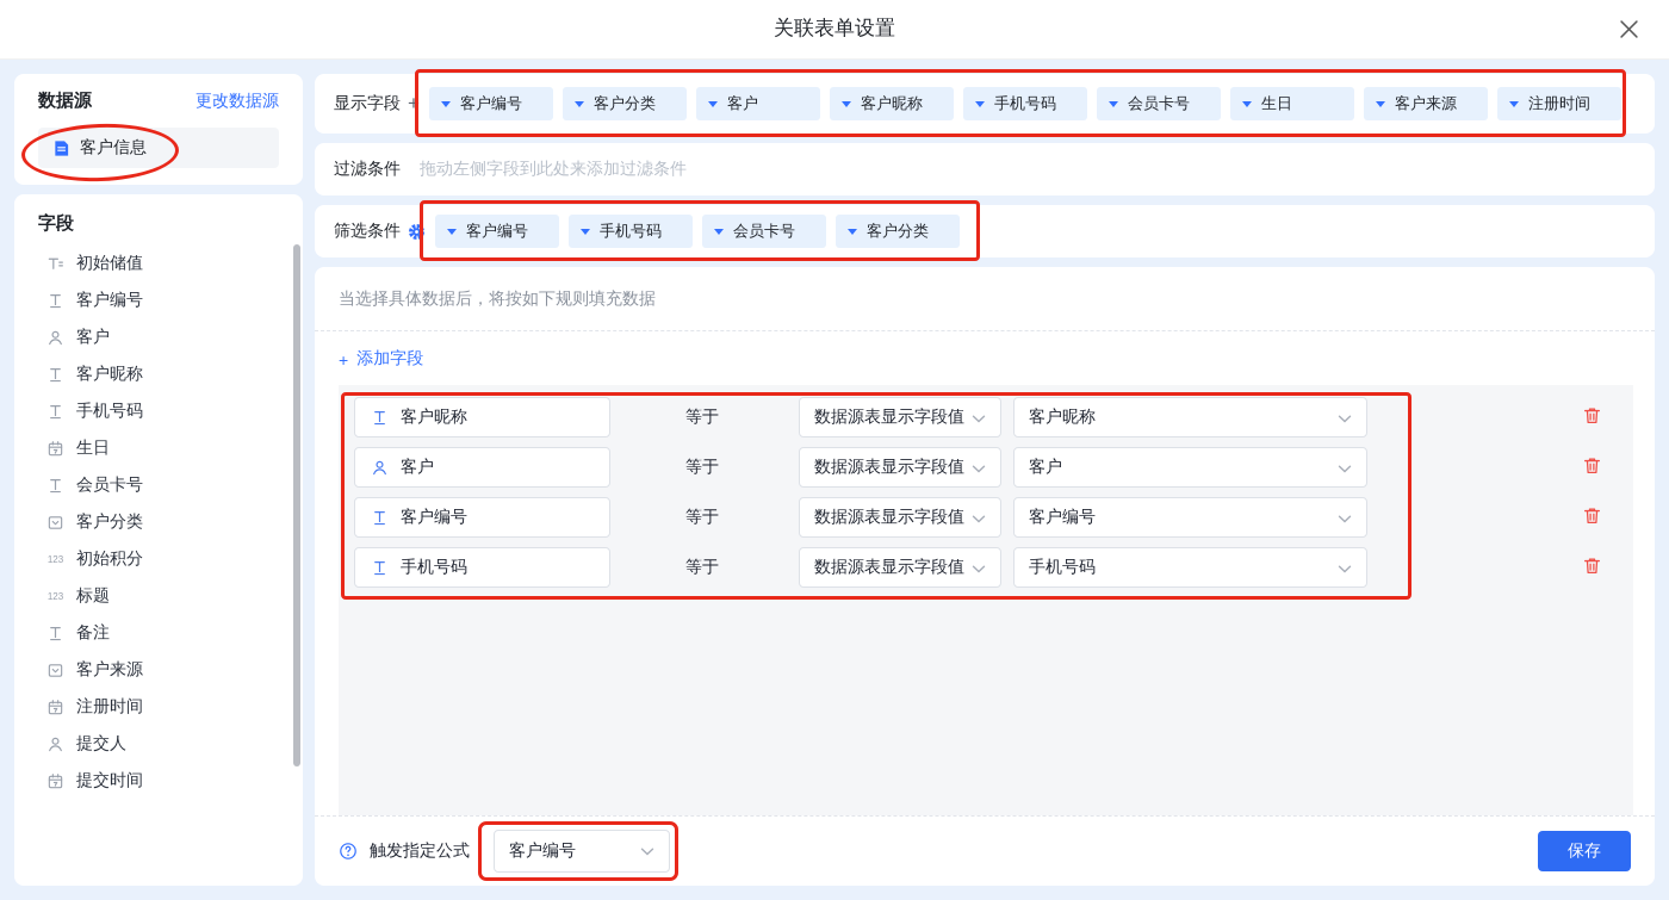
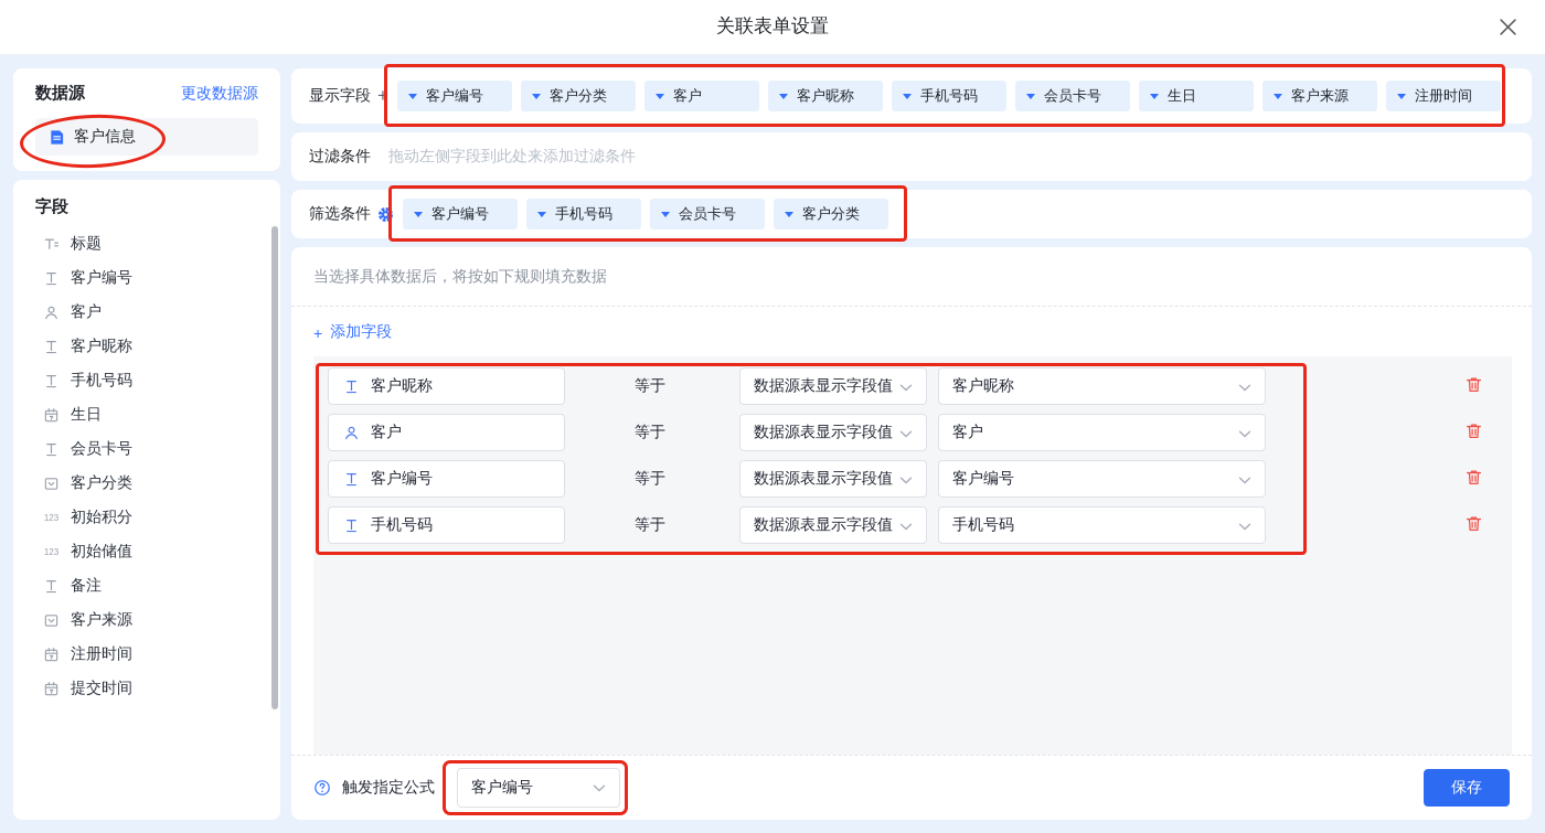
  关联表单设置
  数据源
  更改数据源
  客户信息
  字段
- 初始储值
+ 标题
  客户编号
  客户
  客户昵称
  手机号码
  生日
  会员卡号
  客户分类
  123
  初始积分
  123
- 标题
+ 初始储值
  备注
  客户来源
  注册时间
- 提交人
  提交时间
  显示字段
  +
  客户编号
  客户分类
  客户
  客户昵称
  手机号码
  会员卡号
  生日
  客户来源
  注册时间
  过滤条件
  拖动左侧字段到此处来添加过滤条件
  筛选条件
  客户编号
  手机号码
  会员卡号
  客户分类
  当选择具体数据后，将按如下规则填充数据
  +
  添加字段
  客户昵称
  等于
  数据源表显示字段值
  客户昵称
  客户
  等于
  数据源表显示字段值
  客户
  客户编号
  等于
  数据源表显示字段值
  客户编号
  手机号码
  等于
  数据源表显示字段值
  手机号码
  触发指定公式
  客户编号
  保存
